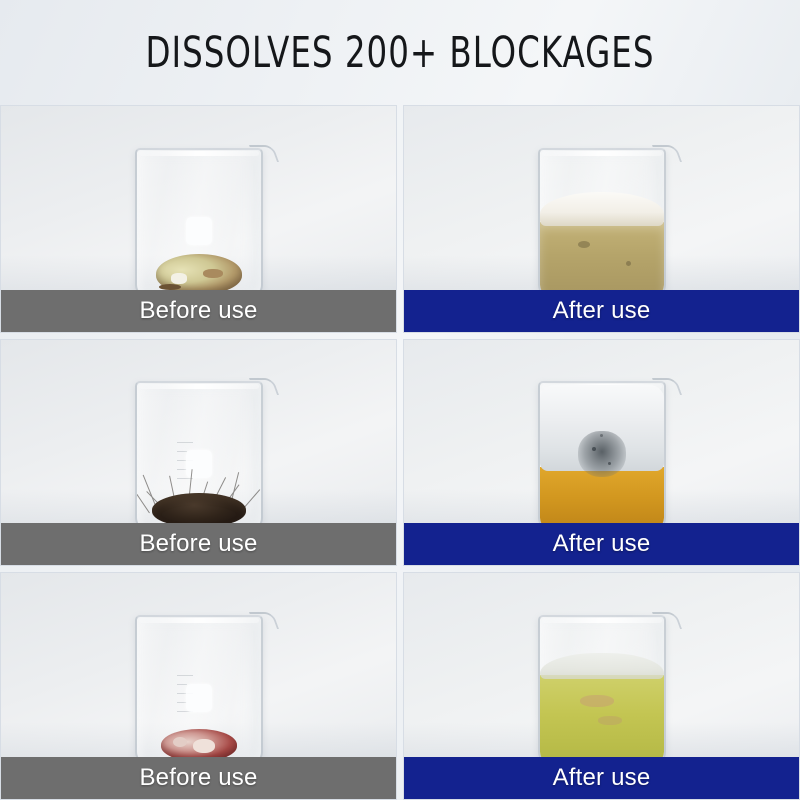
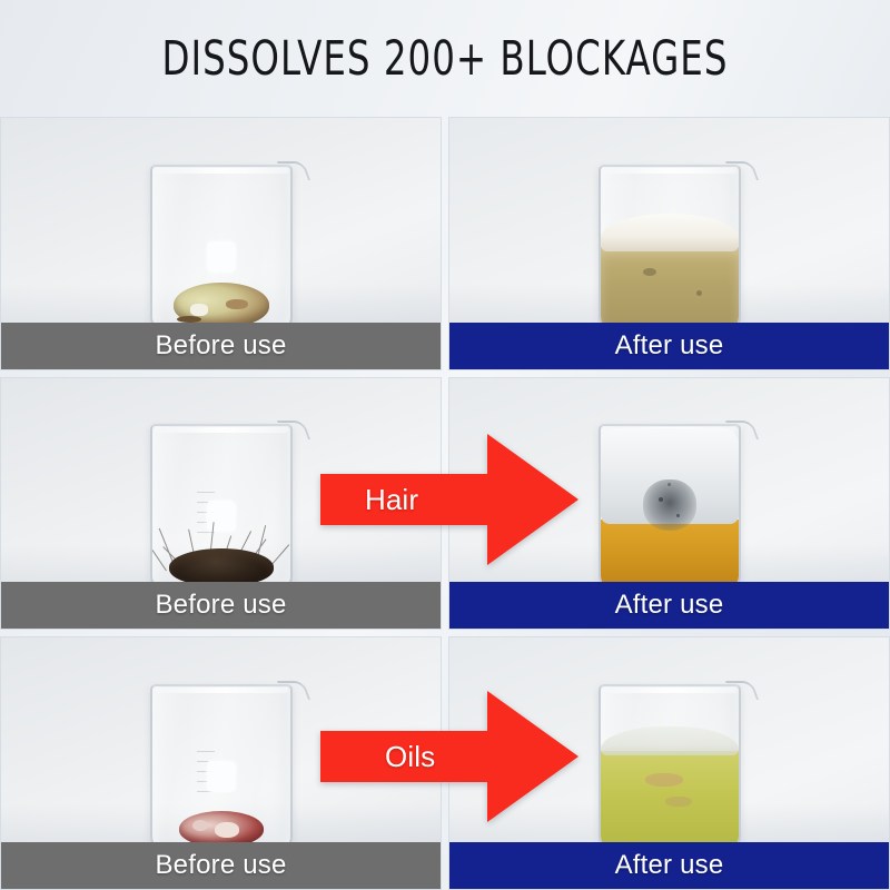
  DISSOLVES 200+ BLOCKAGES
  Before use
  After use
  Before use
  After use
  Before use
  After use
+ Hair
+ Oils
